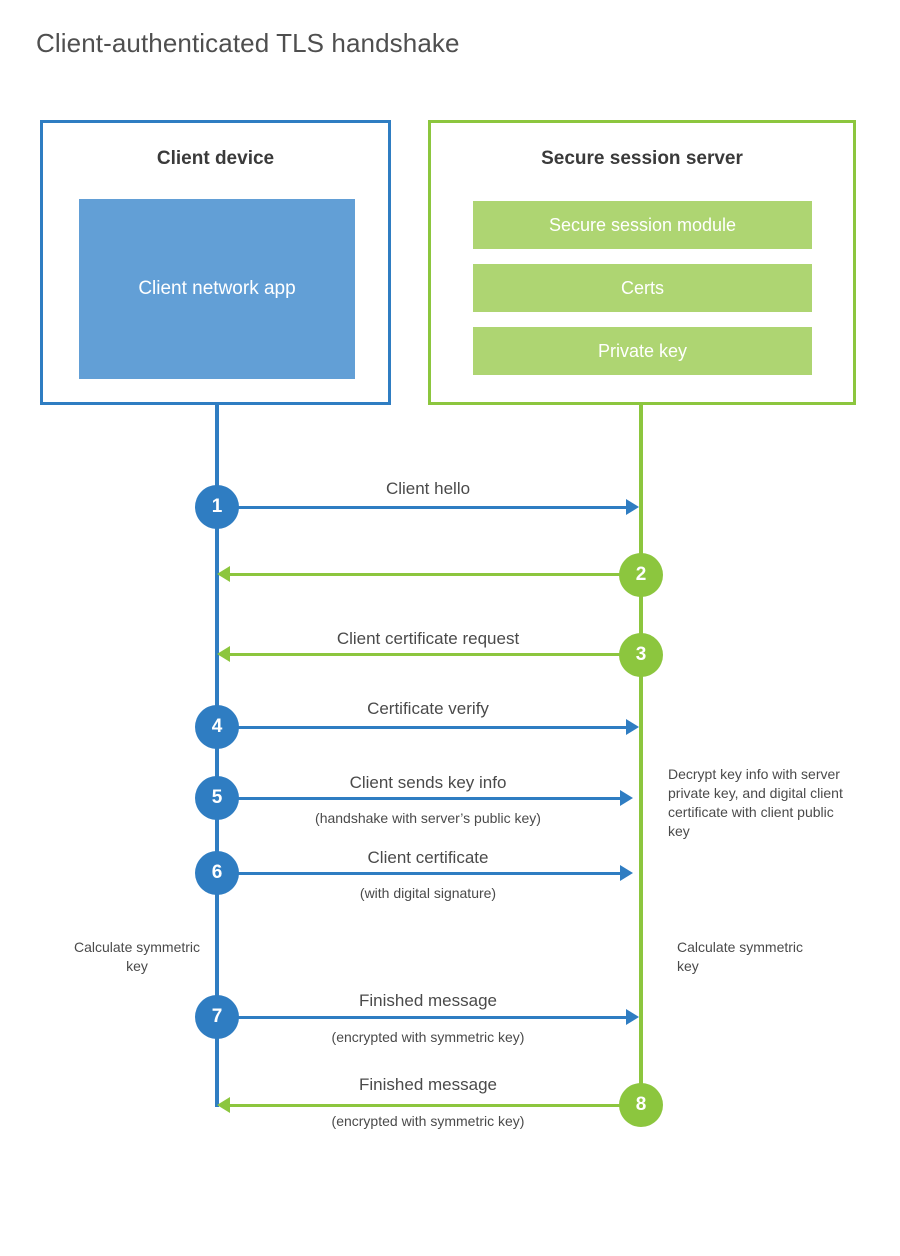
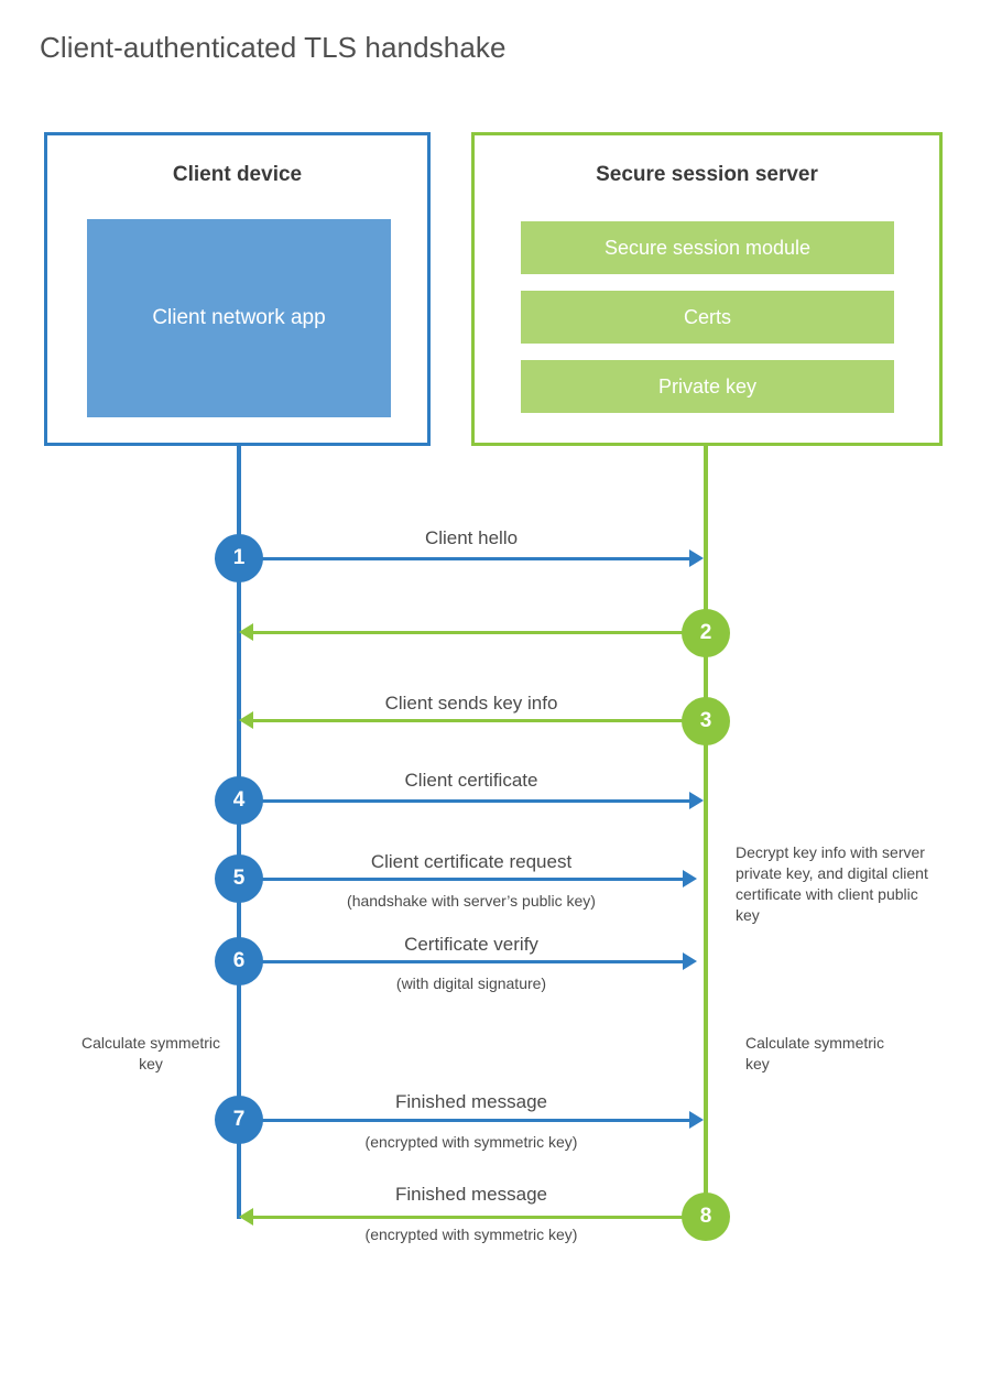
  Client-authenticated TLS handshake
  Client device
  Client network app
  Secure session server
  Secure session module
  Certs
  Private key
  Client hello
  1
  2
- Client certificate request
+ Client sends key info
  3
- Certificate verify
+ Client certificate
  4
- Client sends key info
+ Client certificate request
  (handshake with server’s public key)
  5
- Client certificate
+ Certificate verify
  (with digital signature)
  6
  Finished message
  (encrypted with symmetric key)
  7
  Finished message
  (encrypted with symmetric key)
  8
  Decrypt key info with server private key, and digital client certificate with client public key
  Calculate symmetric key
  Calculate symmetric key
